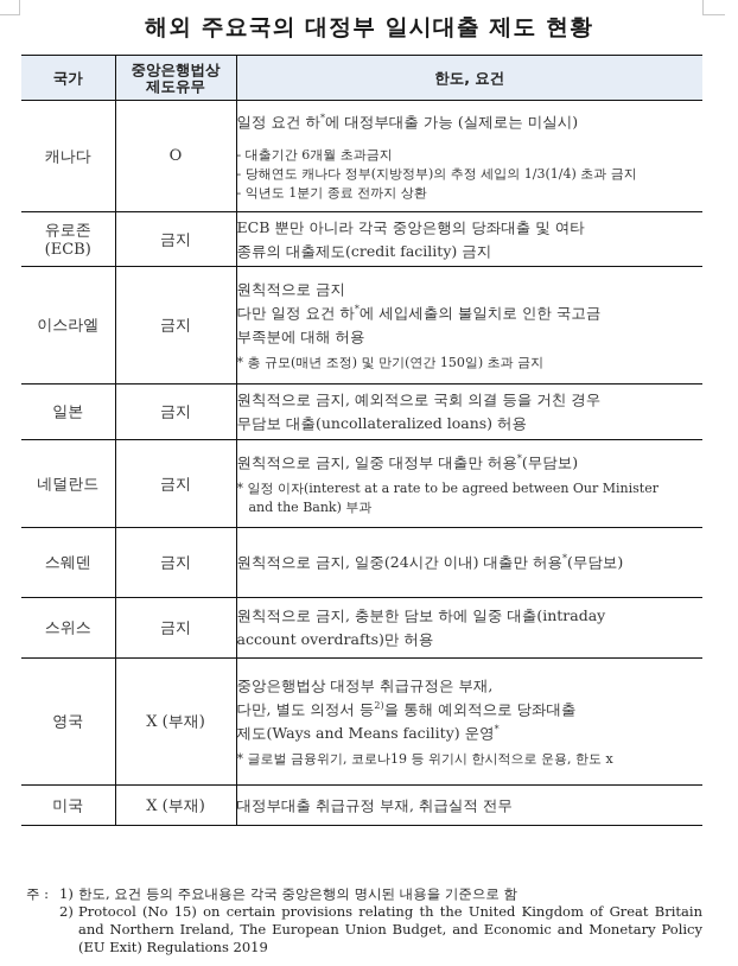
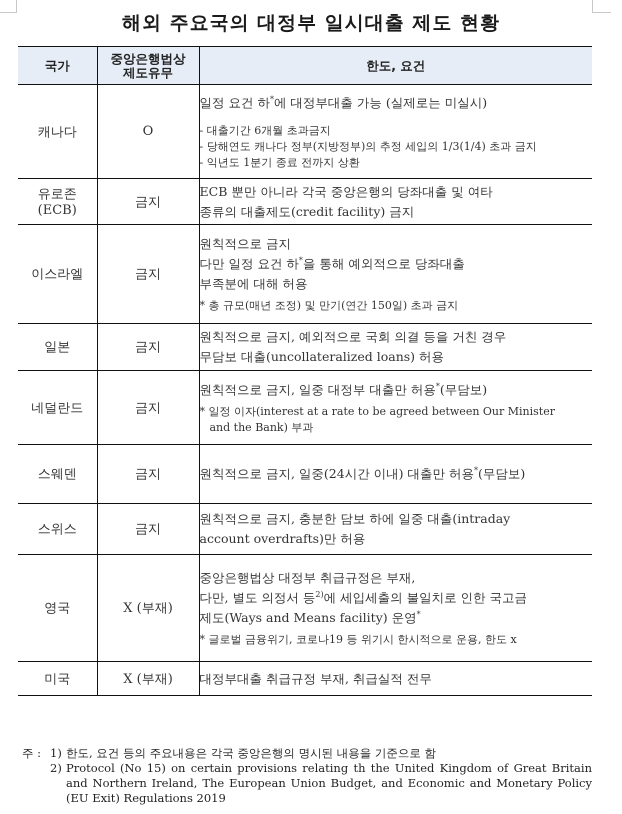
  해외 주요국의 대정부 일시대출 제도 현황
  국가	중앙은행법상 제도유무	한도, 요건
  캐나다	O	일정 요건 하*에 대정부대출 가능 (실제로는 미실시) - 대출기간 6개월 초과금지 - 당해연도 캐나다 정부(지방정부)의 추정 세입의 1/3(1/4) 초과 금지 - 익년도 1분기 종료 전까지 상환
  유로존 (ECB)	금지	ECB 뿐만 아니라 각국 중앙은행의 당좌대출 및 여타 종류의 대출제도(credit facility) 금지
- 이스라엘	금지	원칙적으로 금지 다만 일정 요건 하*에 세입세출의 불일치로 인한 국고금 부족분에 대해 허용 * 총 규모(매년 조정) 및 만기(연간 150일) 초과 금지
+ 이스라엘	금지	원칙적으로 금지 다만 일정 요건 하*을 통해 예외적으로 당좌대출 부족분에 대해 허용 * 총 규모(매년 조정) 및 만기(연간 150일) 초과 금지
  일본	금지	원칙적으로 금지, 예외적으로 국회 의결 등을 거친 경우 무담보 대출(uncollateralized loans) 허용
  네덜란드	금지	원칙적으로 금지, 일중 대정부 대출만 허용*(무담보) * 일정 이자(interest at a rate to be agreed between Our Minister and the Bank) 부과
  스웨덴	금지	원칙적으로 금지, 일중(24시간 이내) 대출만 허용*(무담보)
  스위스	금지	원칙적으로 금지, 충분한 담보 하에 일중 대출(intraday account overdrafts)만 허용
- 영국	X (부재)	중앙은행법상 대정부 취급규정은 부재, 다만, 별도 의정서 등2)을 통해 예외적으로 당좌대출 제도(Ways and Means facility) 운영* * 글로벌 금융위기, 코로나19 등 위기시 한시적으로 운용, 한도 x
+ 영국	X (부재)	중앙은행법상 대정부 취급규정은 부재, 다만, 별도 의정서 등2)에 세입세출의 불일치로 인한 국고금 제도(Ways and Means facility) 운영* * 글로벌 금융위기, 코로나19 등 위기시 한시적으로 운용, 한도 x
  미국	X (부재)	대정부대출 취급규정 부재, 취급실적 전무
  주 :
  1)
  한도, 요건 등의 주요내용은 각국 중앙은행의 명시된 내용을 기준으로 함
  2)
  Protocol (No 15) on certain provisions relating th the United Kingdom of Great Britain and Northern Ireland, The European Union Budget, and Economic and Monetary Policy (EU Exit) Regulations 2019
